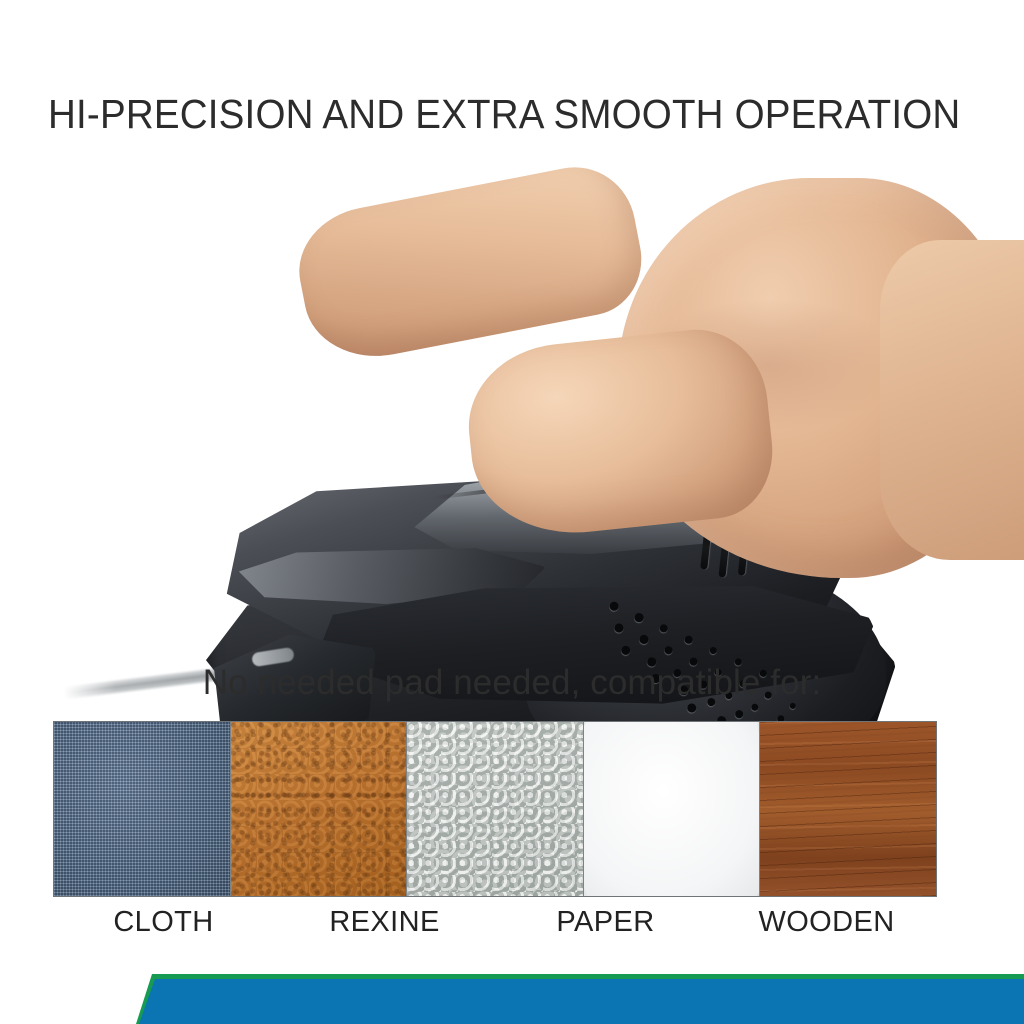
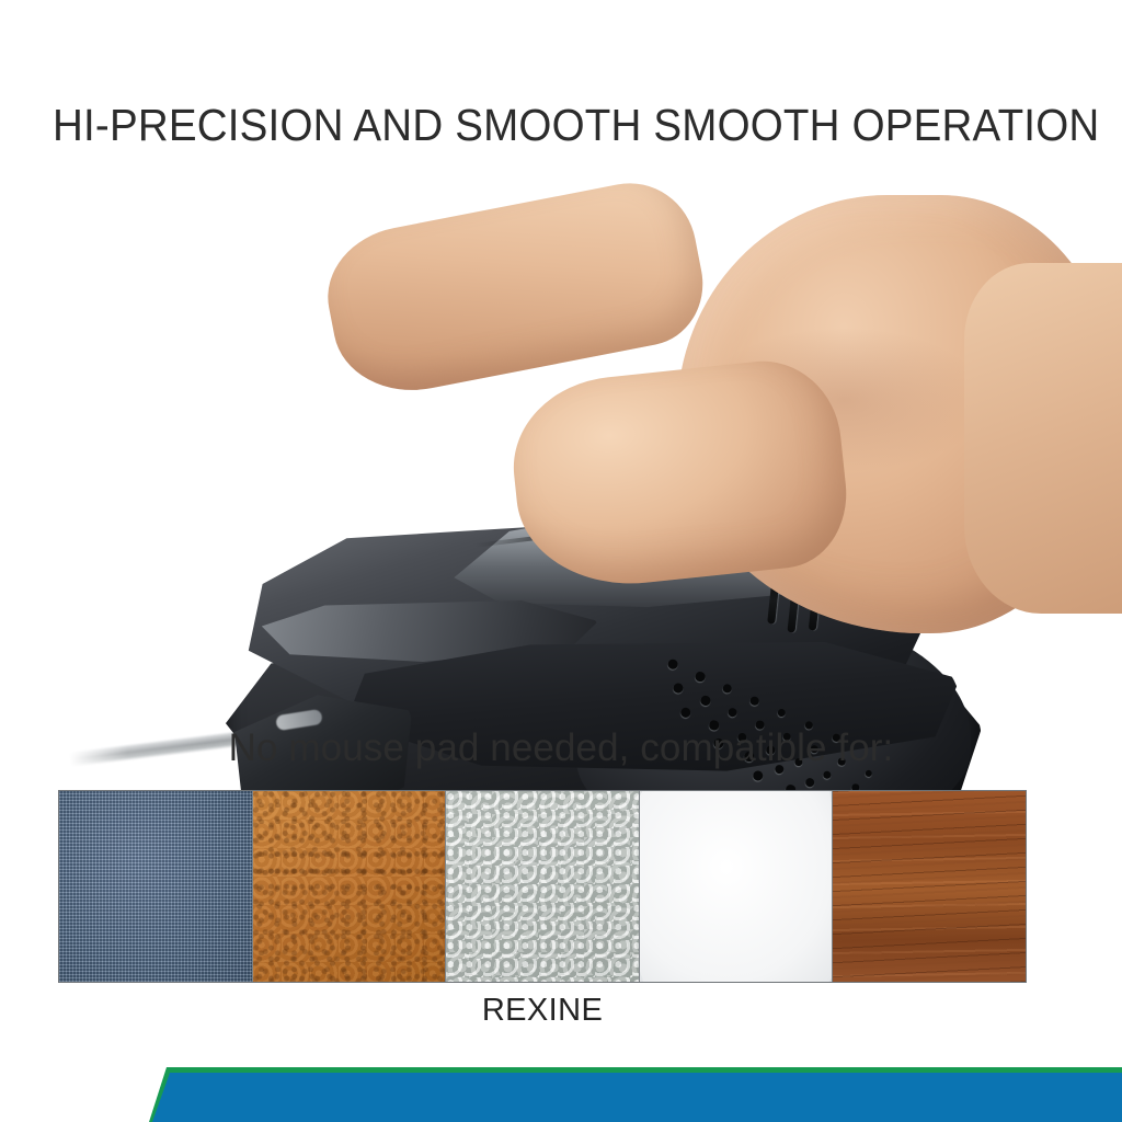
- HI-PRECISION AND EXTRA SMOOTH OPERATION
+ HI-PRECISION AND SMOOTH SMOOTH OPERATION
- No needed pad needed, compatible for:
+ No mouse pad needed, compatible for:
- CLOTH
  REXINE
- PAPER
- WOODEN
